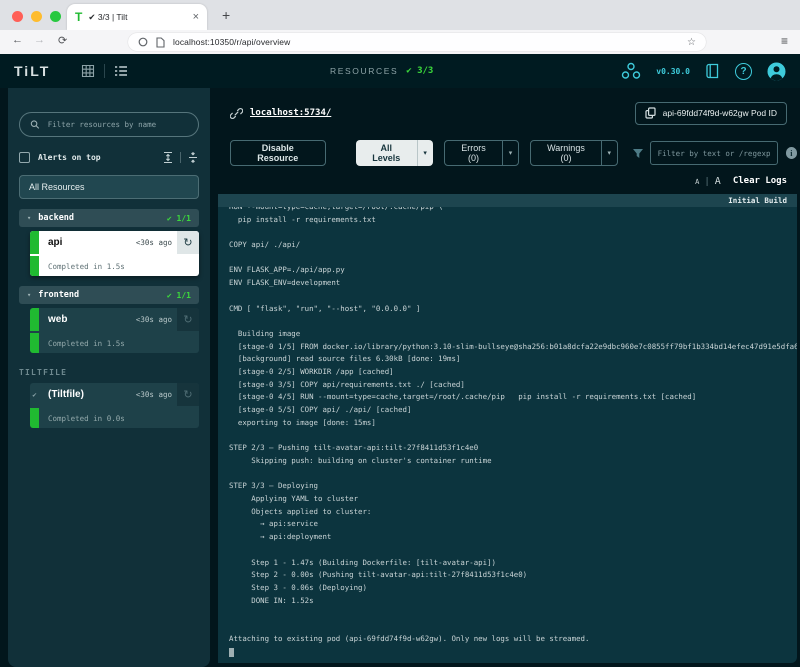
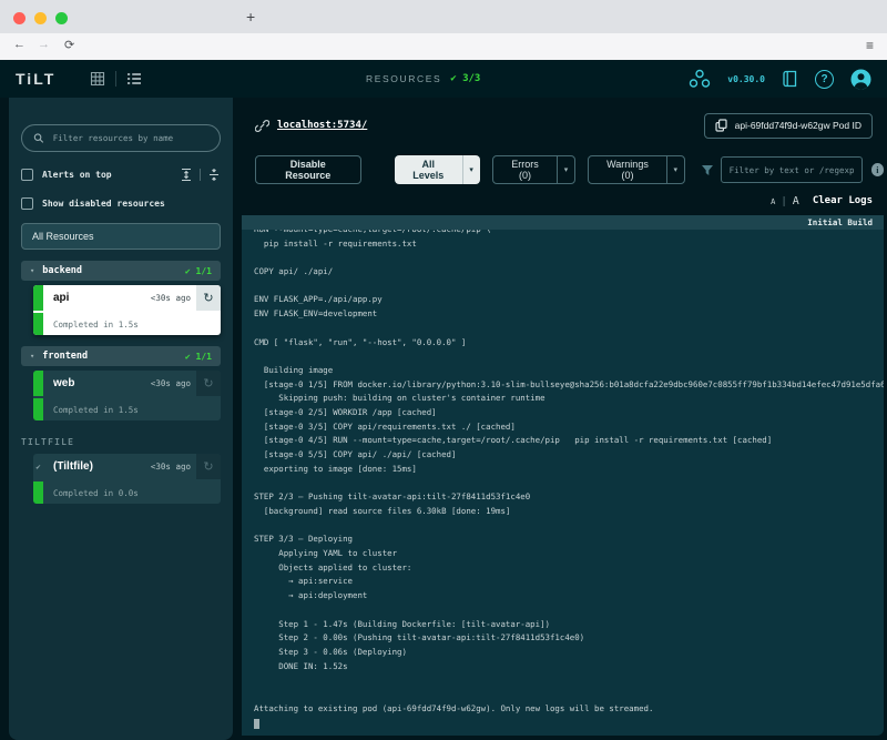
- T
- ✔ 3/3 | Tilt
- ×
  +
  ←
  →
  ⟳
- localhost:10350/r/api/overview
- ☆
  ≡
  TiLT
  RESOURCES
  ✔ 3/3
  v0.30.0
  ?
  Filter resources by name
  Alerts on top
+ Show disabled resources
  All Resources
  ▾
  backend
  ✔ 1/1
  api
  <30s ago
  ↻
  Completed in 1.5s
  ▾
  frontend
  ✔ 1/1
  web
  <30s ago
  ↻
  Completed in 1.5s
  TILTFILE
  ✔
  (Tiltfile)
  <30s ago
  ↻
  Completed in 0.0s
  localhost:5734/
  api-69fdd74f9d-w62gw Pod ID
  Disable Resource
  All Levels
  Errors (0)
  Warnings (0)
  Filter by text or /regexp
  i
  A
  |
  A
  Clear Logs
  Initial Build
  RUN --mount=type=cache,target=/root/.cache/pip \
  pip install -r requirements.txt
  COPY api/ ./api/
  ENV FLASK_APP=./api/app.py
  ENV FLASK_ENV=development
  CMD [ "flask", "run", "--host", "0.0.0.0" ]
  Building image
  [stage-0 1/5] FROM docker.io/library/python:3.10-slim-bullseye@sha256:b01a8dcfa22e9dbc960e7c0855ff79bf1b334bd14efec47d91e5dfa6
- [background] read source files 6.30kB [done: 19ms]
+ Skipping push: building on cluster's container runtime
  [stage-0 2/5] WORKDIR /app [cached]
  [stage-0 3/5] COPY api/requirements.txt ./ [cached]
  [stage-0 4/5] RUN --mount=type=cache,target=/root/.cache/pip pip install -r requirements.txt [cached]
  [stage-0 5/5] COPY api/ ./api/ [cached]
  exporting to image [done: 15ms]
  STEP 2/3 — Pushing tilt-avatar-api:tilt-27f8411d53f1c4e0
- Skipping push: building on cluster's container runtime
+ [background] read source files 6.30kB [done: 19ms]
  STEP 3/3 — Deploying
  Applying YAML to cluster
  Objects applied to cluster:
  → api:service
  → api:deployment
  Step 1 - 1.47s (Building Dockerfile: [tilt-avatar-api])
  Step 2 - 0.00s (Pushing tilt-avatar-api:tilt-27f8411d53f1c4e0)
  Step 3 - 0.06s (Deploying)
  DONE IN: 1.52s
  Attaching to existing pod (api-69fdd74f9d-w62gw). Only new logs will be streamed.
